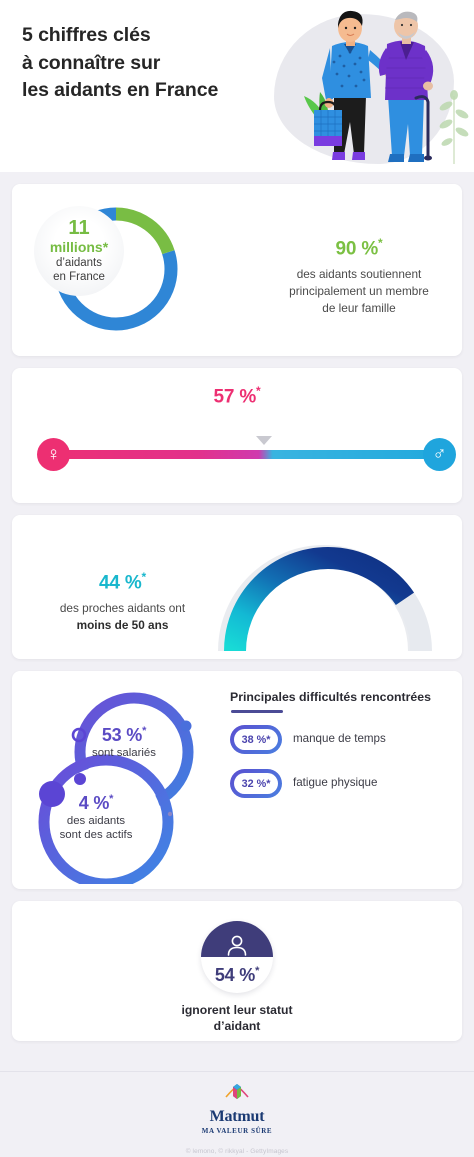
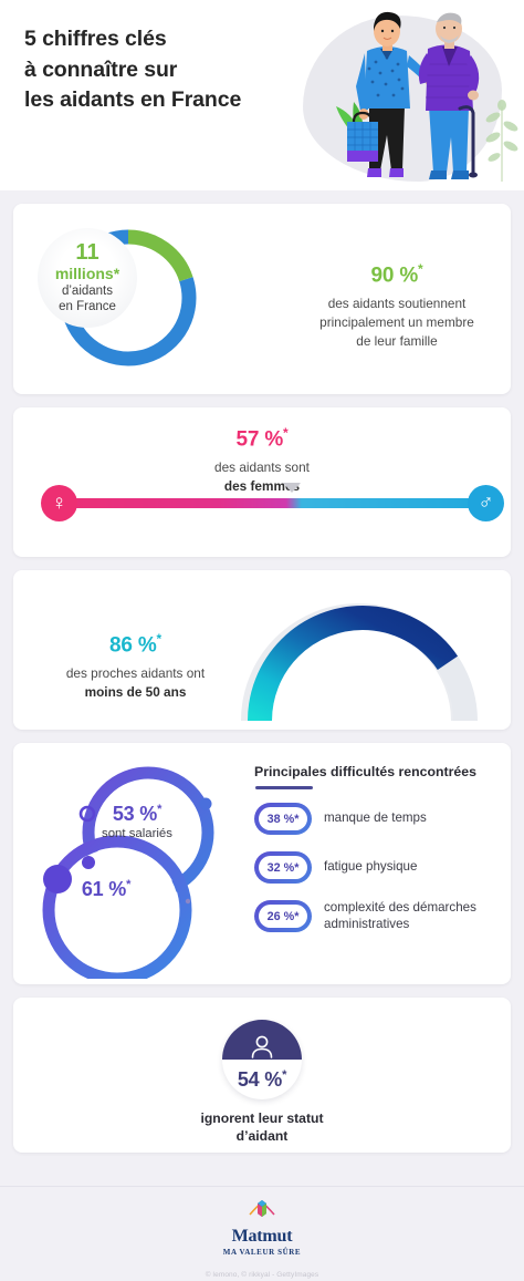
  5 chiffres clés
  à connaître sur
  les aidants en France
  11
  millions*
  d’aidants
  en France
  90 %*
  des aidants soutiennent
  principalement un membre
  de leur famille
  57 %*
+ des aidants sont
+ des femmes
  ♀
  ♂
- 44 %*
+ 86 %*
  des proches aidants ont
  moins de 50 ans
  53 %*
  sont salariés
- 4 %*
+ 61 %*
- des aidants
- sont des actifs
  Principales difficultés rencontrées
  38 %*
  manque de temps
  32 %*
  fatigue physique
+ 26 %*
+ complexité des démarches administratives
  54 %*
  ignorent leur statut
  d’aidant
  Matmut
  MA VALEUR SÛRE
